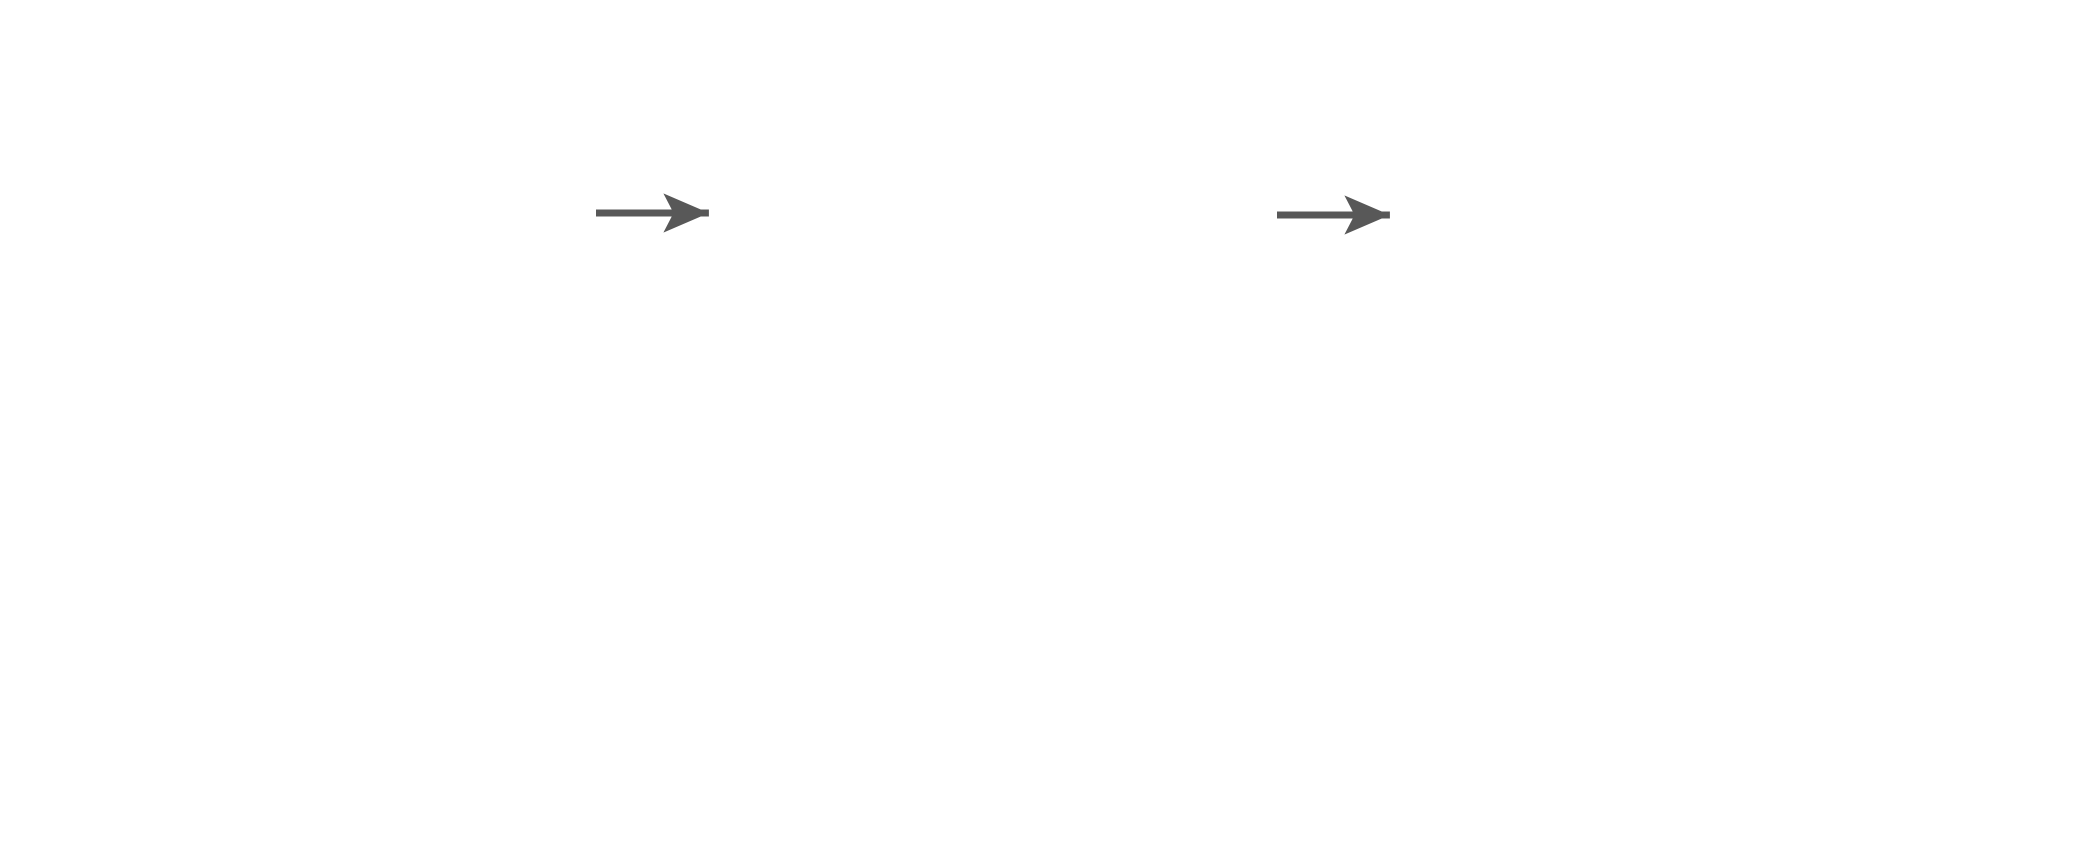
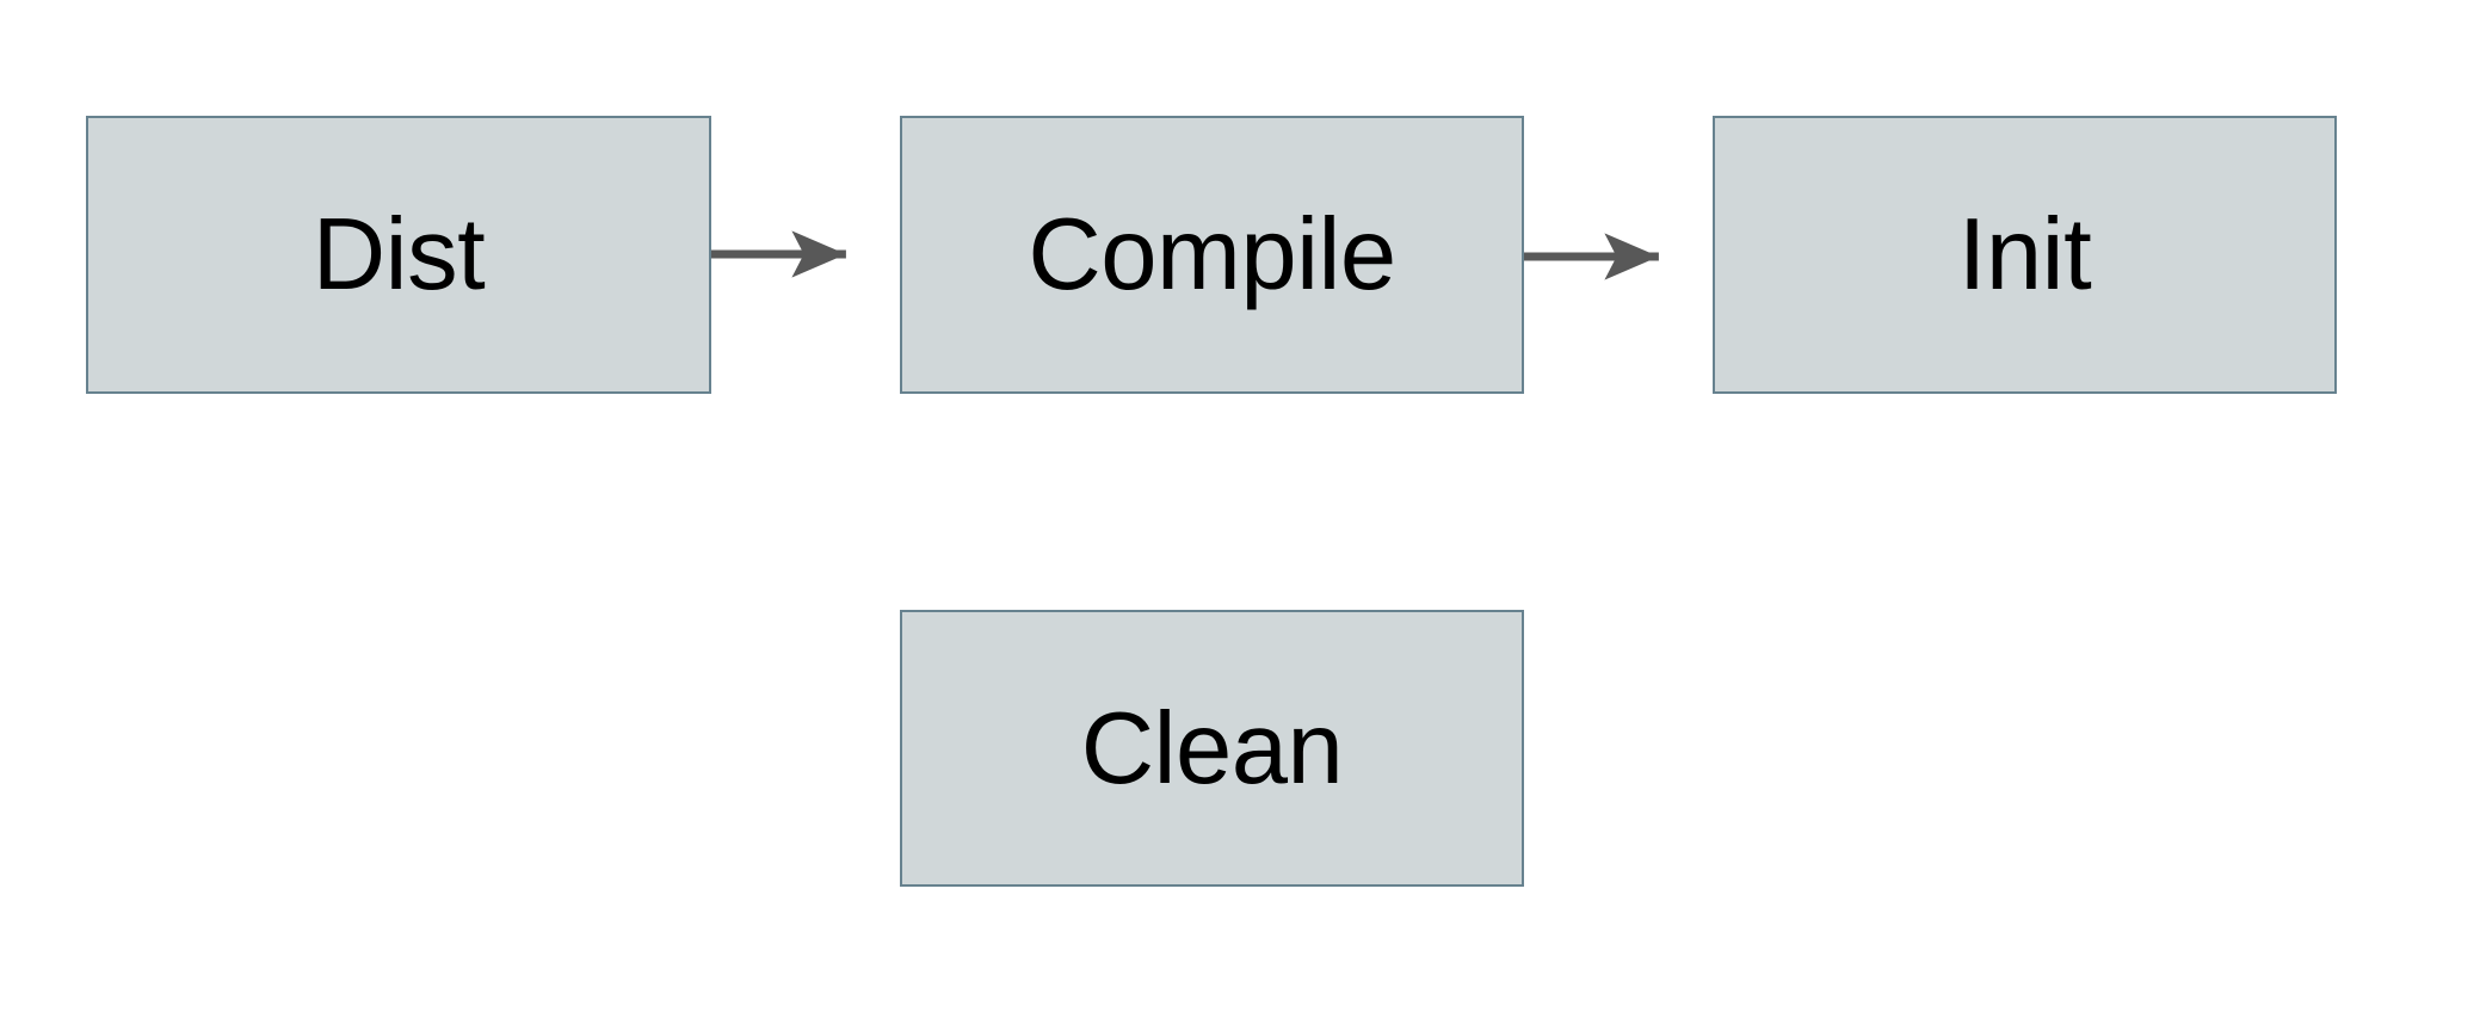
+ Dist
+ Compile
+ Init
+ Clean
